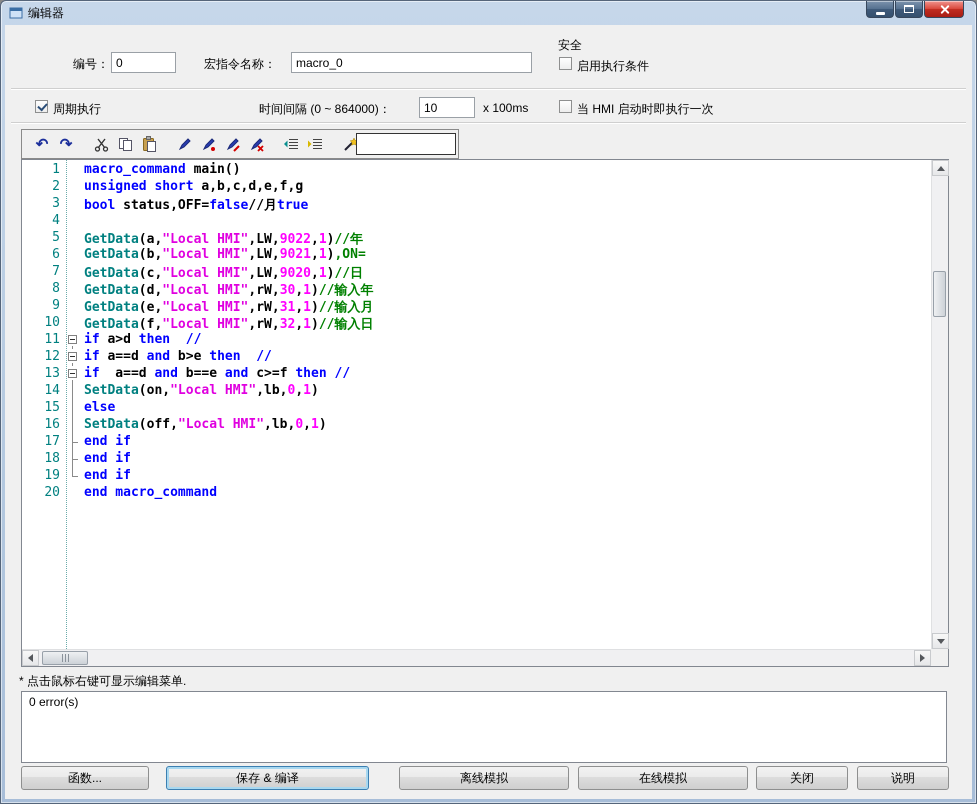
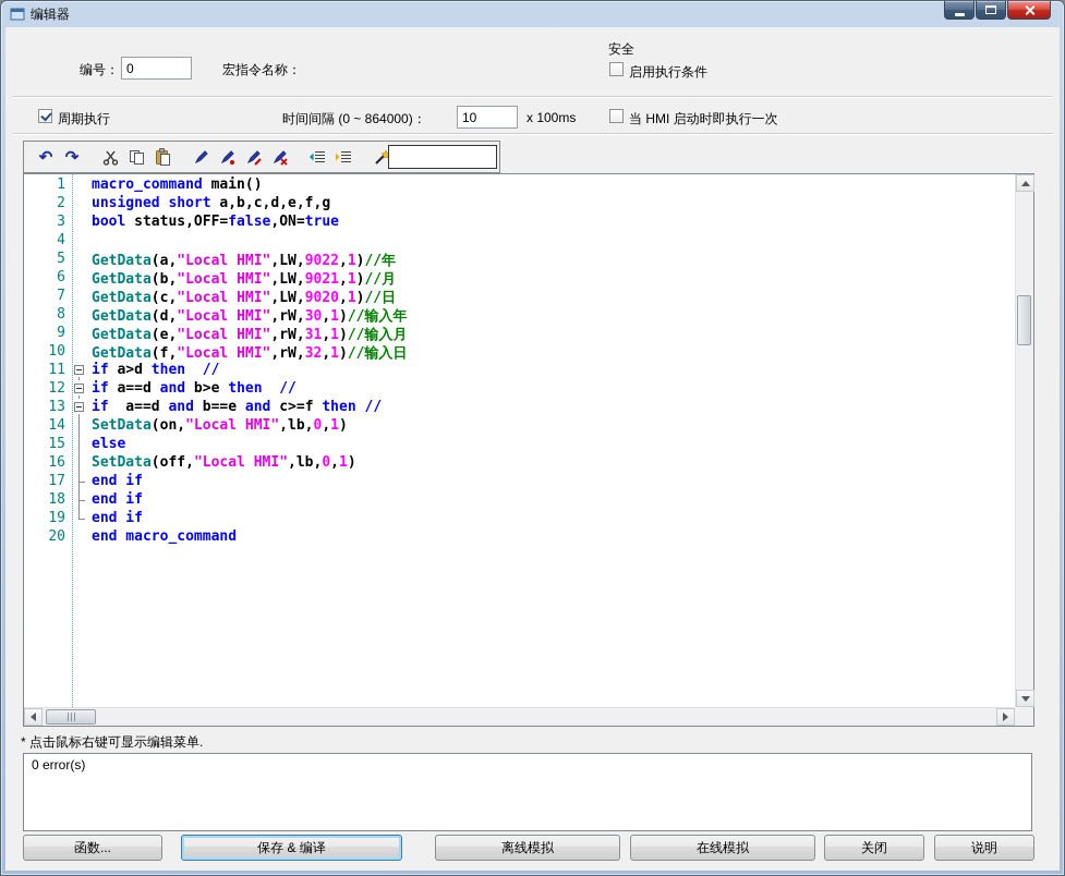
  编辑器
  编号：
  0
  宏指令名称：
- macro_0
  安全
  启用执行条件
  周期执行
  时间间隔 (0 ~ 864000)：
  10
  x 100ms
  当 HMI 启动时即执行一次
  ↶
  ↷
  1
  macro_command main()
  2
  unsigned short a,b,c,d,e,f,g
  3
- bool status,OFF=false//月true
+ bool status,OFF=false,ON=true
  4
  5
  GetData(a,"Local HMI",LW,9022,1)//年
  6
- GetData(b,"Local HMI",LW,9021,1),ON=
+ GetData(b,"Local HMI",LW,9021,1)//月
  7
  GetData(c,"Local HMI",LW,9020,1)//日
  8
  GetData(d,"Local HMI",rW,30,1)//输入年
  9
  GetData(e,"Local HMI",rW,31,1)//输入月
  10
  GetData(f,"Local HMI",rW,32,1)//输入日
  11
  if a>d then //
  12
  if a==d and b>e then //
  13
  if a==d and b==e and c>=f then //
  14
  SetData(on,"Local HMI",lb,0,1)
  15
  else
  16
  SetData(off,"Local HMI",lb,0,1)
  17
  end if
  18
  end if
  19
  end if
  20
  end macro_command
  * 点击鼠标右键可显示编辑菜单.
  0 error(s)
  函数...
  保存 & 编译
  离线模拟
  在线模拟
  关闭
  说明
